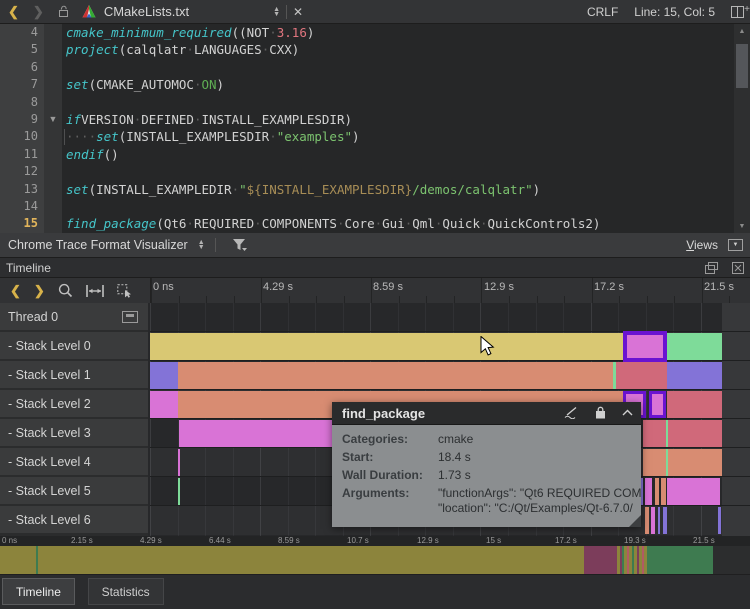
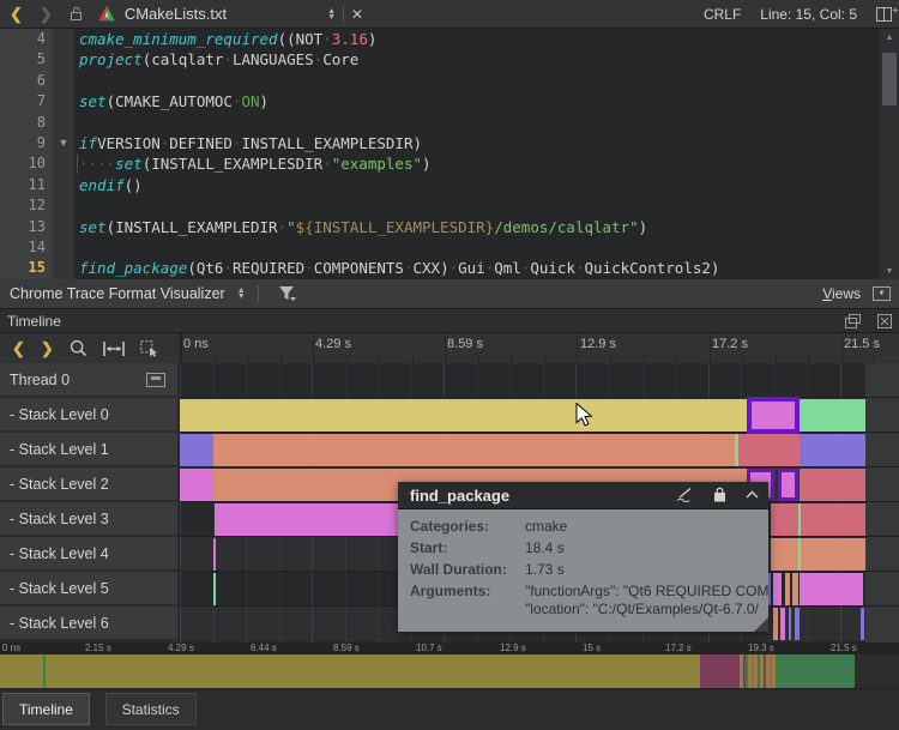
  ❮
  ❯
  CMakeLists.txt
  ✕
  CRLF
  Line: 15, Col: 5
  +
  4
  5
  6
  7
  8
  9
  10
  11
  12
  13
  14
  15
  ▼
  cmake_minimum_required((NOT·3.16)
- project(calqlatr·LANGUAGES·CXX)
+ project(calqlatr·LANGUAGES·Core
  set(CMAKE_AUTOMOC·ON)
  ifVERSION·DEFINED·INSTALL_EXAMPLESDIR)
  ····set(INSTALL_EXAMPLESDIR·"examples")
  endif()
  set(INSTALL_EXAMPLEDIR·"${INSTALL_EXAMPLESDIR}/demos/calqlatr")
- find_package(Qt6·REQUIRED·COMPONENTS·Core·Gui·Qml·Quick·QuickControls2)
+ find_package(Qt6·REQUIRED·COMPONENTS·CXX)·Gui·Qml·Quick·QuickControls2)
  Chrome Trace Format Visualizer
  Views
  Timeline
  ❮
  ❯
  0 ns
  4.29 s
  8.59 s
  12.9 s
  17.2 s
  21.5 s
  Thread 0
  - Stack Level 0
  - Stack Level 1
  - Stack Level 2
  - Stack Level 3
  - Stack Level 4
  - Stack Level 5
  - Stack Level 6
  find_package
  Categories:
  cmake
  Start:
  18.4 s
  Wall Duration:
  1.73 s
  Arguments:
  "functionArgs": "Qt6 REQUIRED COM
  "location": "C:/Qt/Examples/Qt-6.7.0/
  0 ns
  2.15 s
  4.29 s
  6.44 s
  8.59 s
  10.7 s
  12.9 s
  15 s
  17.2 s
  19.3 s
  21.5 s
  Timeline
  Statistics
